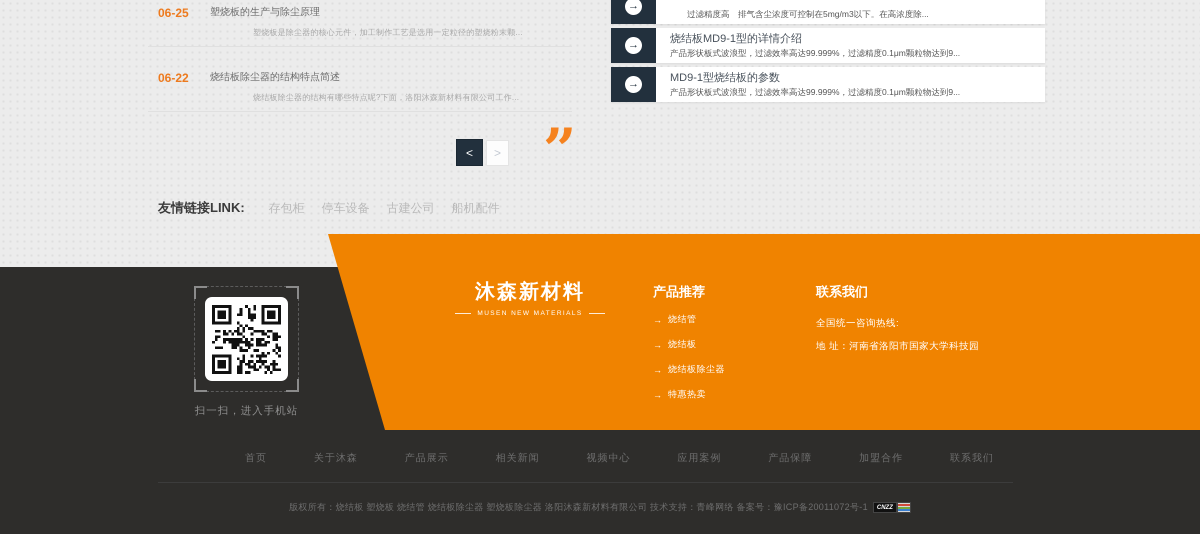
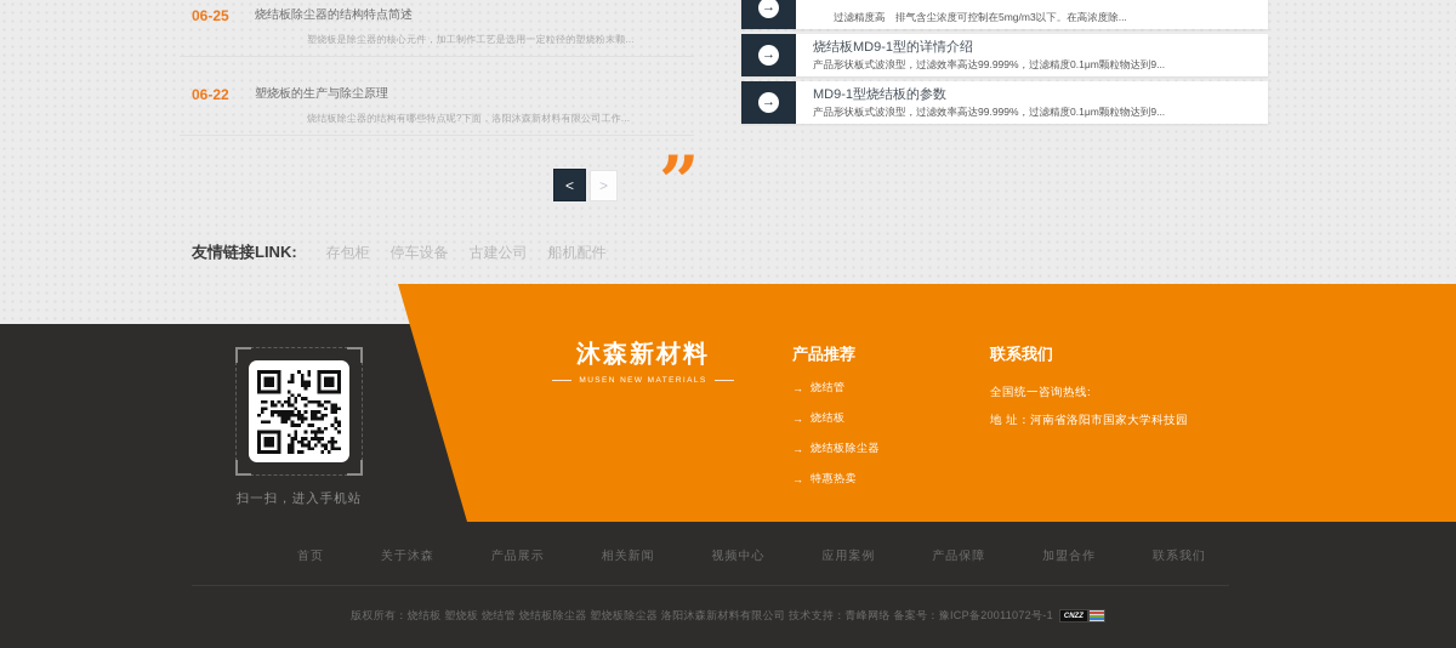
  06-25
- 塑烧板的生产与除尘原理
+ 烧结板除尘器的结构特点简述
  塑烧板是除尘器的核心元件，加工制作工艺是选用一定粒径的塑烧粉末颗...
  06-22
- 烧结板除尘器的结构特点简述
+ 塑烧板的生产与除尘原理
  烧结板除尘器的结构有哪些特点呢?下面，洛阳沐森新材料有限公司工作...
  →
  过滤精度高 排气含尘浓度可控制在5mg/m3以下。在高浓度除...
  →
  烧结板MD9-1型的详情介绍
  产品形状板式波浪型，过滤效率高达99.999%，过滤精度0.1μm颗粒物达到9...
  →
  MD9-1型烧结板的参数
  产品形状板式波浪型，过滤效率高达99.999%，过滤精度0.1μm颗粒物达到9...
  <
  >
  ”
  友情链接LINK:
  存包柜
  停车设备
  古建公司
  船机配件
  沐森新材料
  产品推荐
  →
  烧结管
  →
  烧结板
  →
  烧结板除尘器
  →
  特惠热卖
  联系我们
  全国统一咨询热线:
  地 址：河南省洛阳市国家大学科技园
  扫一扫，进入手机站
  首页
  关于沐森
  产品展示
  相关新闻
  视频中心
  应用案例
  产品保障
  加盟合作
  联系我们
  版权所有：烧结板 塑烧板 烧结管 烧结板除尘器 塑烧板除尘器 洛阳沐森新材料有限公司 技术支持：青峰网络 备案号：豫ICP备20011072号-1
